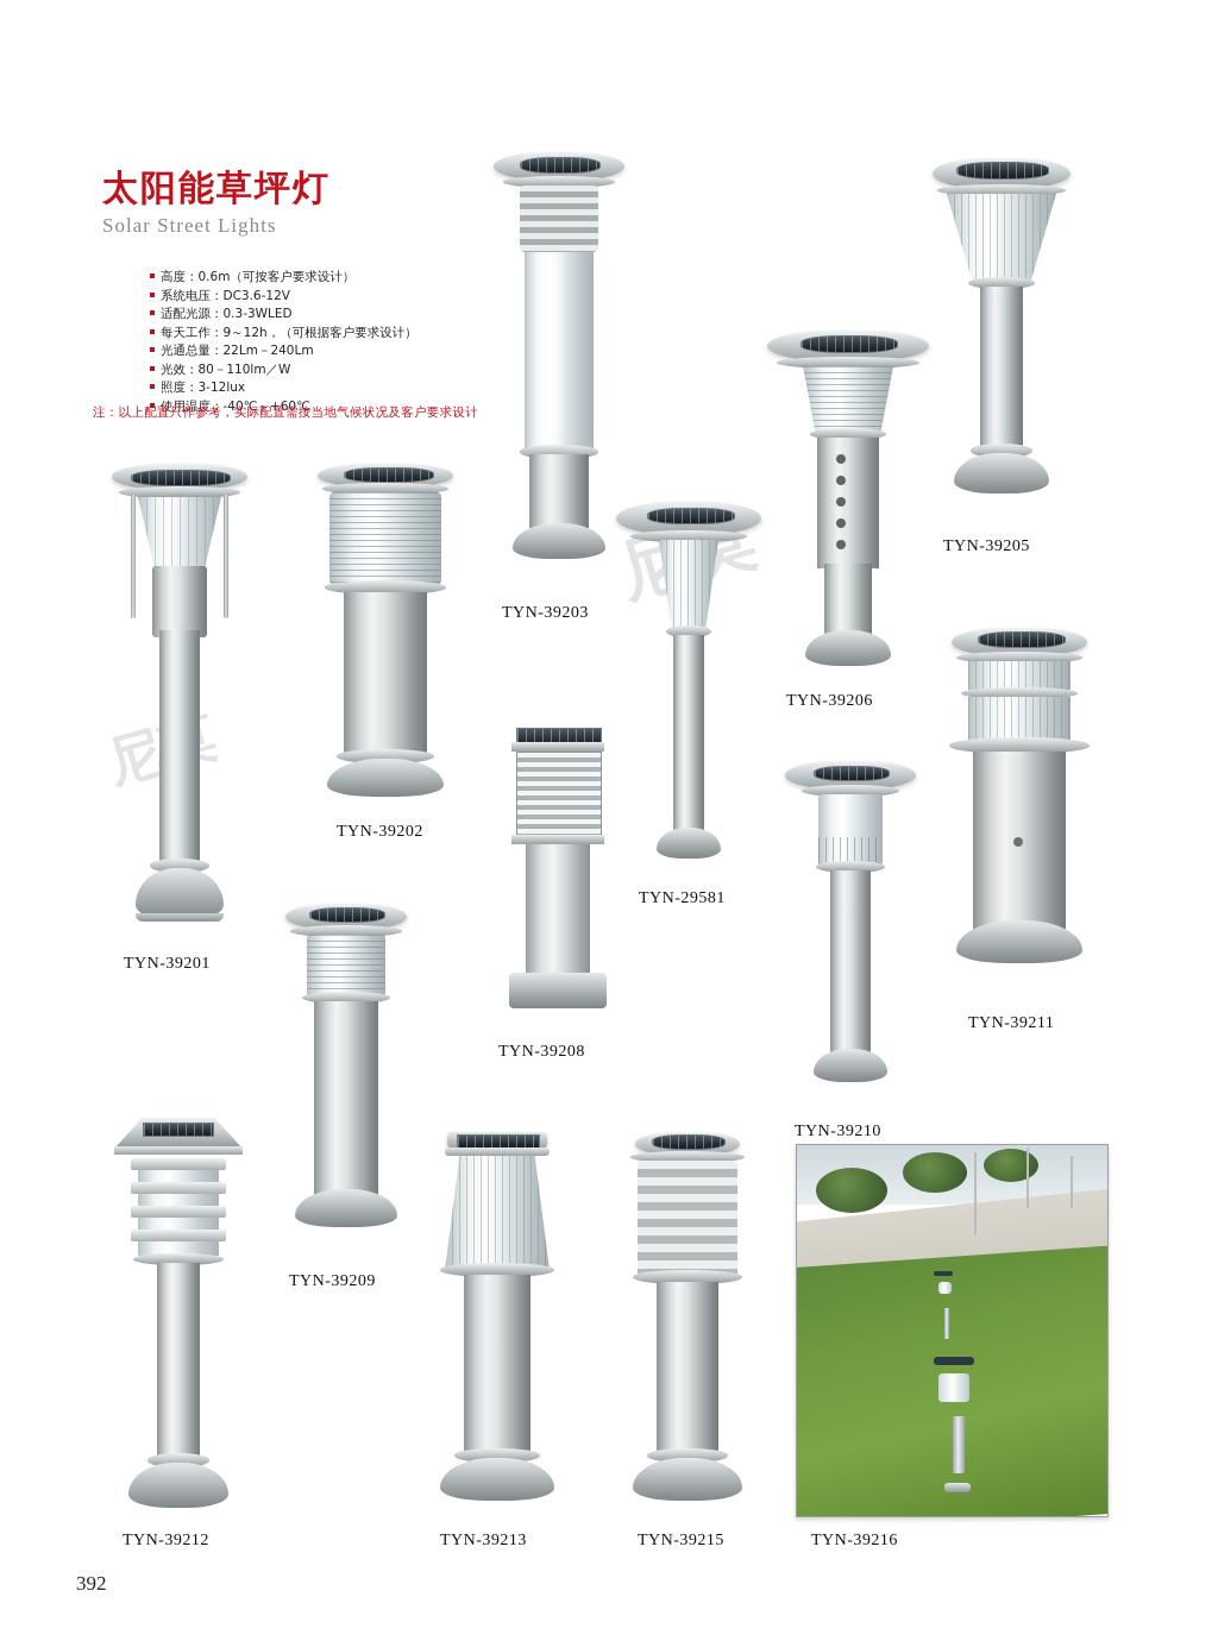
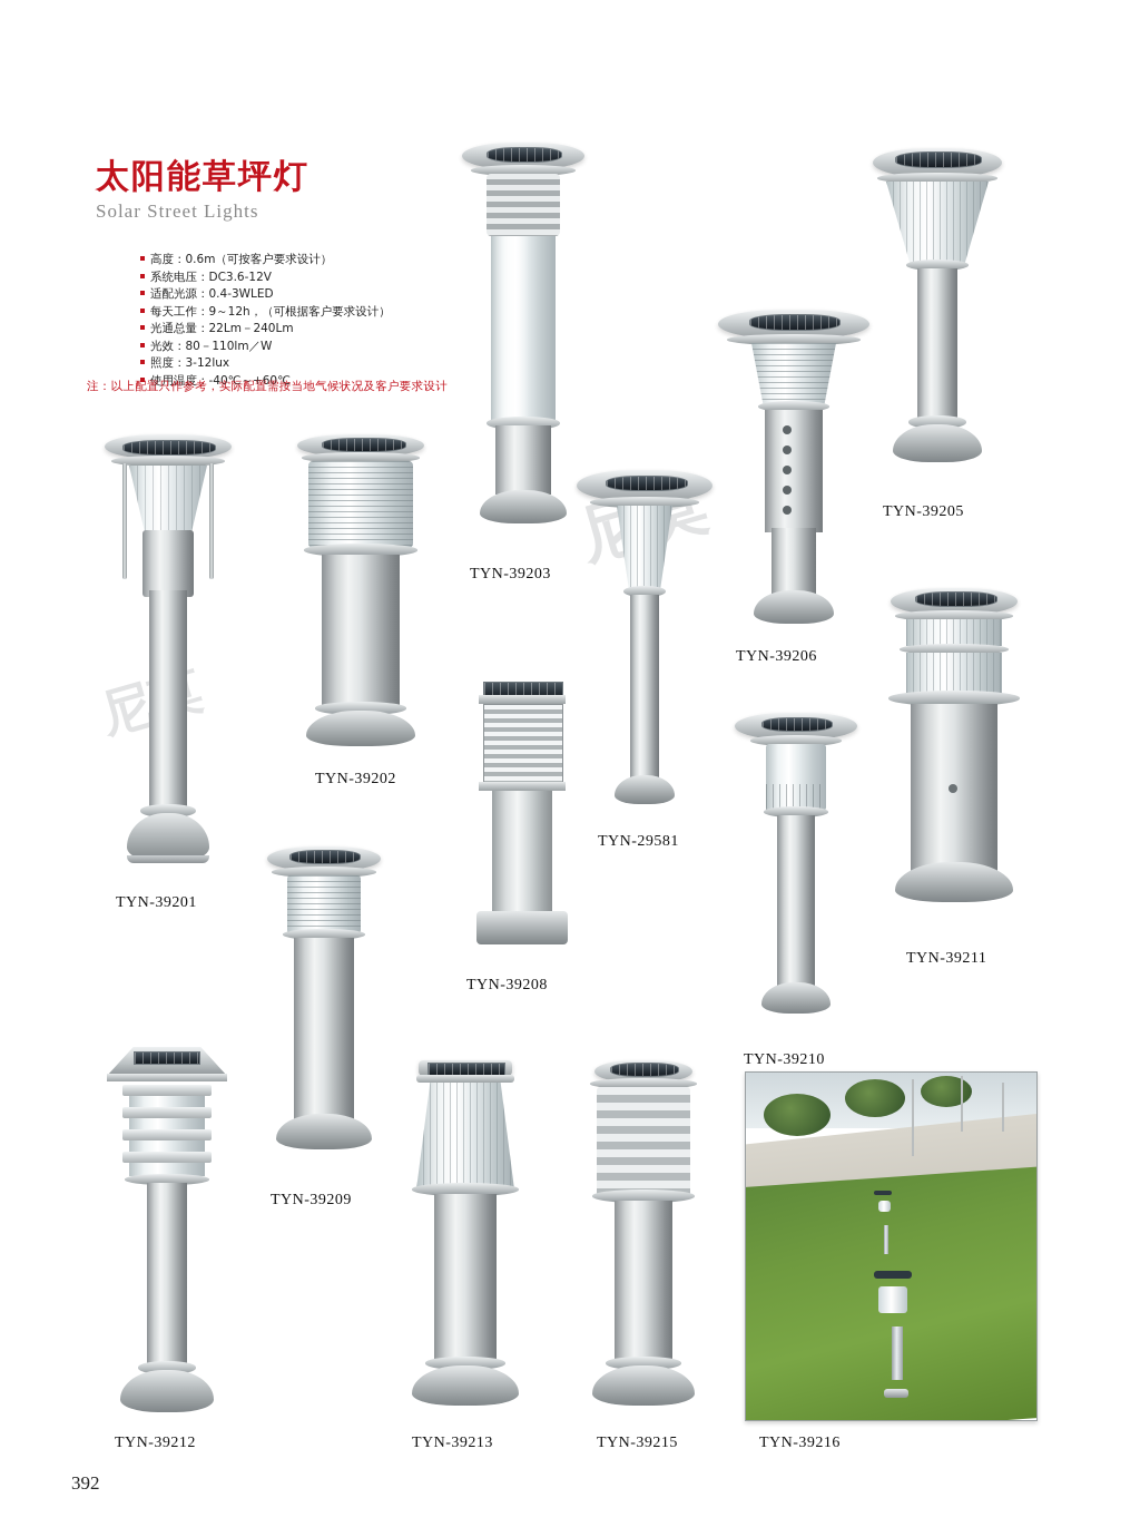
  太阳能草坪灯
  Solar Street Lights
  高度：0.6m（可按客户要求设计）
  系统电压：DC3.6-12V
- 适配光源：0.3-3WLED
+ 适配光源：0.4-3WLED
  每天工作：9～12h，（可根据客户要求设计）
  光通总量：22Lm－240Lm
  光效：80－110lm／W
  照度：3-12lux
  使用温度：-40℃～+60℃
  注：以上配置只作参考，实际配置需按当地气候状况及客户要求设计
  TYN-39201
  TYN-39202
  TYN-39203
  TYN-39205
  TYN-39206
  TYN-29581
  TYN-39208
  TYN-39209
  TYN-39210
  TYN-39211
  TYN-39212
  TYN-39213
  TYN-39215
  TYN-39216
  392
